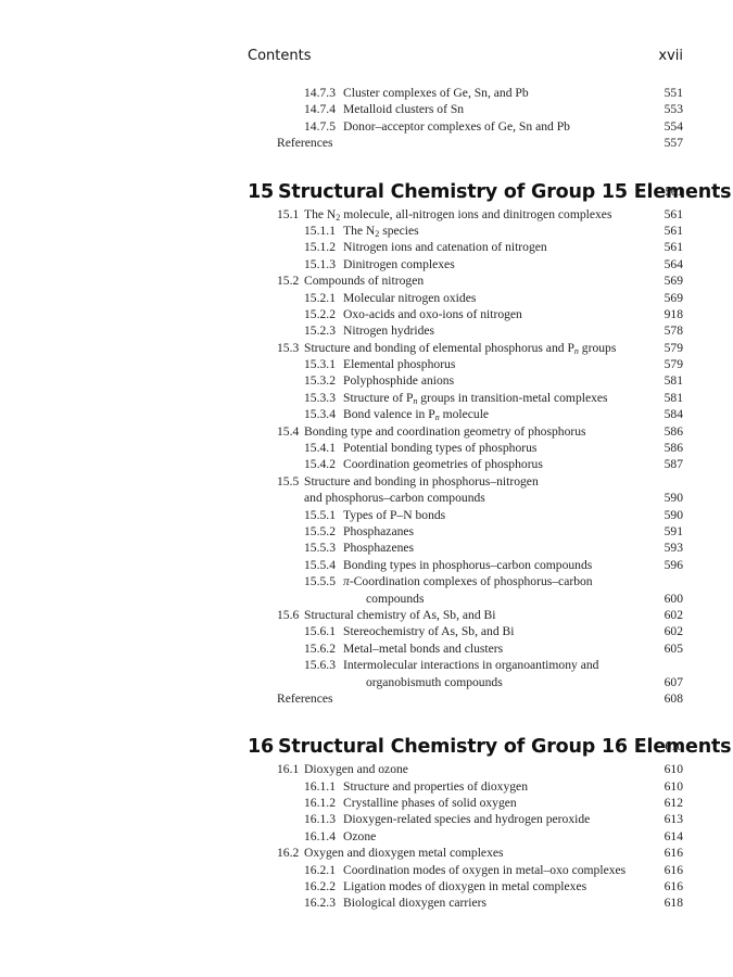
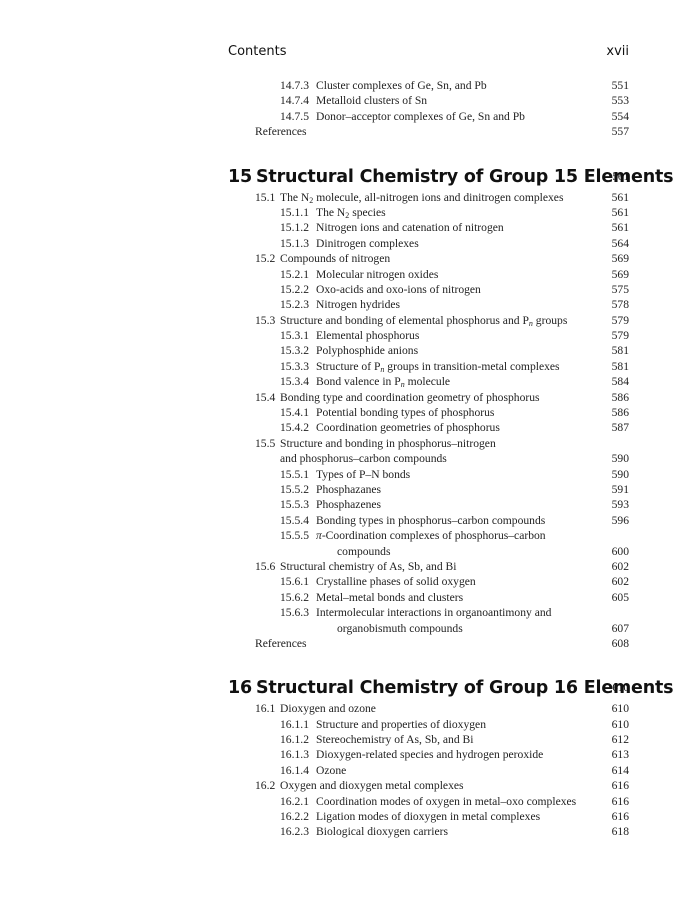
  Contents
  xvii
  14.7.3
  Cluster complexes of Ge, Sn, and Pb
  551
  14.7.4
  Metalloid clusters of Sn
  553
  14.7.5
  Donor–acceptor complexes of Ge, Sn and Pb
  554
  References
  557
  15
  Structural Chemistry of Group 15 Elements
  561
  15.1
  The N2 molecule, all-nitrogen ions and dinitrogen complexes
  561
  15.1.1
  The N2 species
  561
  15.1.2
  Nitrogen ions and catenation of nitrogen
  561
  15.1.3
  Dinitrogen complexes
  564
  15.2
  Compounds of nitrogen
  569
  15.2.1
  Molecular nitrogen oxides
  569
  15.2.2
  Oxo-acids and oxo-ions of nitrogen
- 918
+ 575
  15.2.3
  Nitrogen hydrides
  578
  15.3
  Structure and bonding of elemental phosphorus and Pn groups
  579
  15.3.1
  Elemental phosphorus
  579
  15.3.2
  Polyphosphide anions
  581
  15.3.3
  Structure of Pn groups in transition-metal complexes
  581
  15.3.4
  Bond valence in Pn molecule
  584
  15.4
  Bonding type and coordination geometry of phosphorus
  586
  15.4.1
  Potential bonding types of phosphorus
  586
  15.4.2
  Coordination geometries of phosphorus
  587
  15.5
  Structure and bonding in phosphorus–nitrogen
  and phosphorus–carbon compounds
  590
  15.5.1
  Types of P–N bonds
  590
  15.5.2
  Phosphazanes
  591
  15.5.3
  Phosphazenes
  593
  15.5.4
  Bonding types in phosphorus–carbon compounds
  596
  15.5.5
  π-Coordination complexes of phosphorus–carbon
  compounds
  600
  15.6
  Structural chemistry of As, Sb, and Bi
  602
  15.6.1
- Stereochemistry of As, Sb, and Bi
+ Crystalline phases of solid oxygen
  602
  15.6.2
  Metal–metal bonds and clusters
  605
  15.6.3
  Intermolecular interactions in organoantimony and
  organobismuth compounds
  607
  References
  608
  16
  Structural Chemistry of Group 16 Elements
  610
  16.1
  Dioxygen and ozone
  610
  16.1.1
  Structure and properties of dioxygen
  610
  16.1.2
- Crystalline phases of solid oxygen
+ Stereochemistry of As, Sb, and Bi
  612
  16.1.3
  Dioxygen-related species and hydrogen peroxide
  613
  16.1.4
  Ozone
  614
  16.2
  Oxygen and dioxygen metal complexes
  616
  16.2.1
  Coordination modes of oxygen in metal–oxo complexes
  616
  16.2.2
  Ligation modes of dioxygen in metal complexes
  616
  16.2.3
  Biological dioxygen carriers
  618
